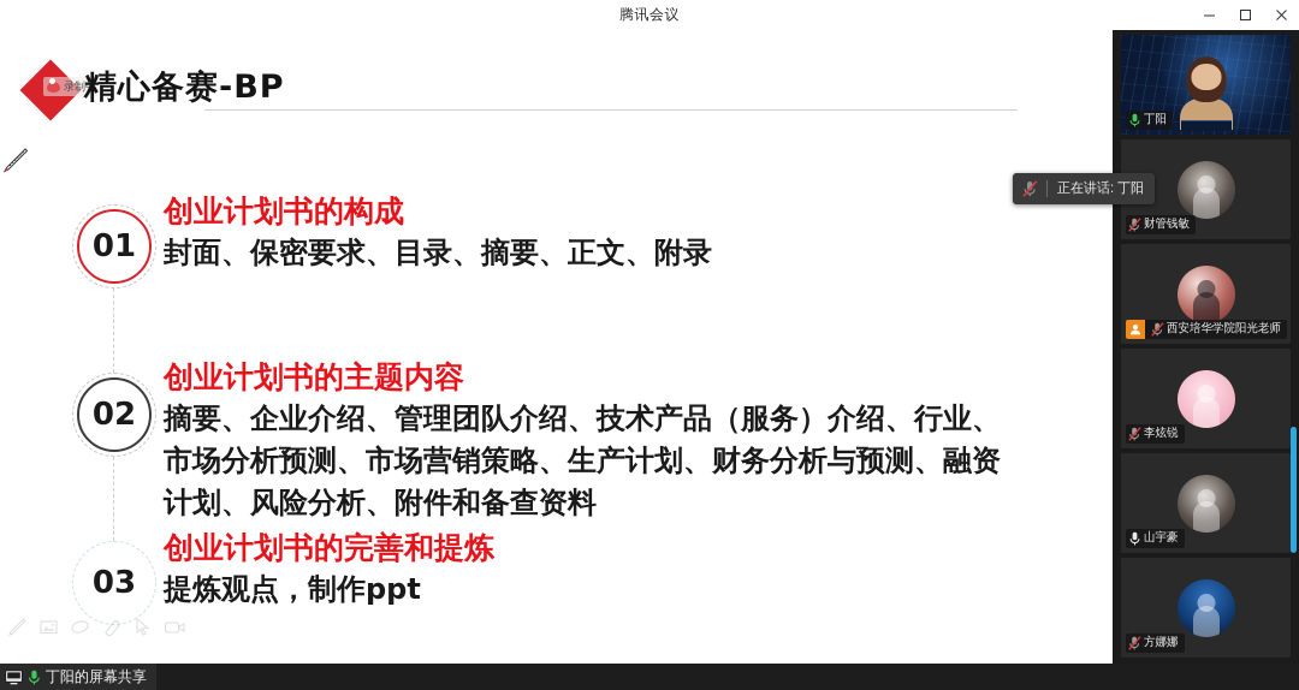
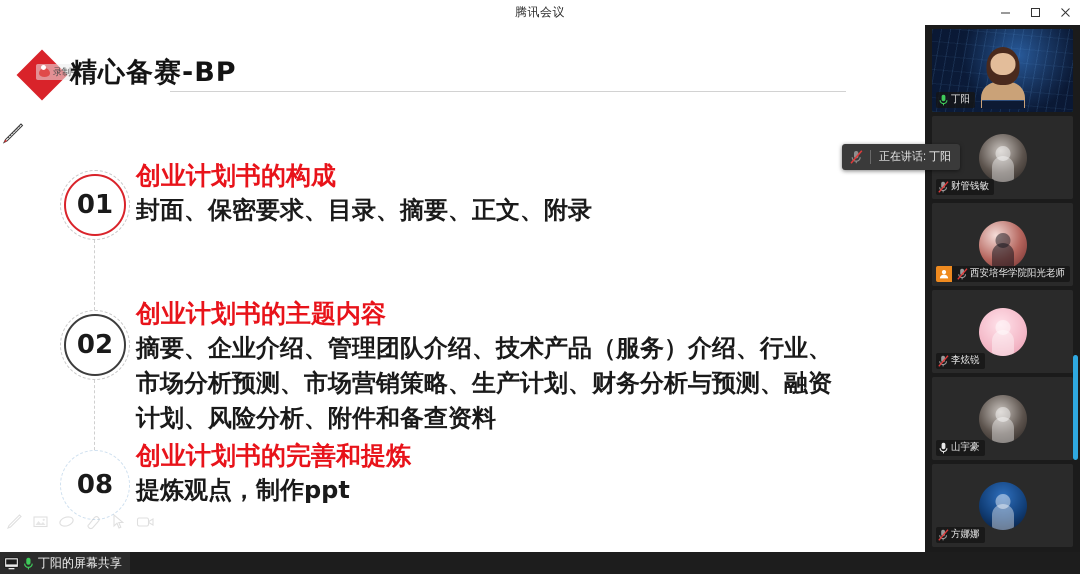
  腾讯会议
  录制中
  精心备赛-BP
  01
  创业计划书的构成
  封面、保密要求、目录、摘要、正文、附录
  02
  创业计划书的主题内容
  摘要、企业介绍、管理团队介绍、技术产品（服务）介绍、行业、
  市场分析预测、市场营销策略、生产计划、财务分析与预测、融资
  计划、风险分析、附件和备查资料
- 03
+ 08
  创业计划书的完善和提炼
  提炼观点，制作ppt
  丁阳
  财管钱敏
  西安培华学院阳光老师
  李炫锐
  山宇豪
  方娜娜
  正在讲话: 丁阳
  丁阳的屏幕共享
